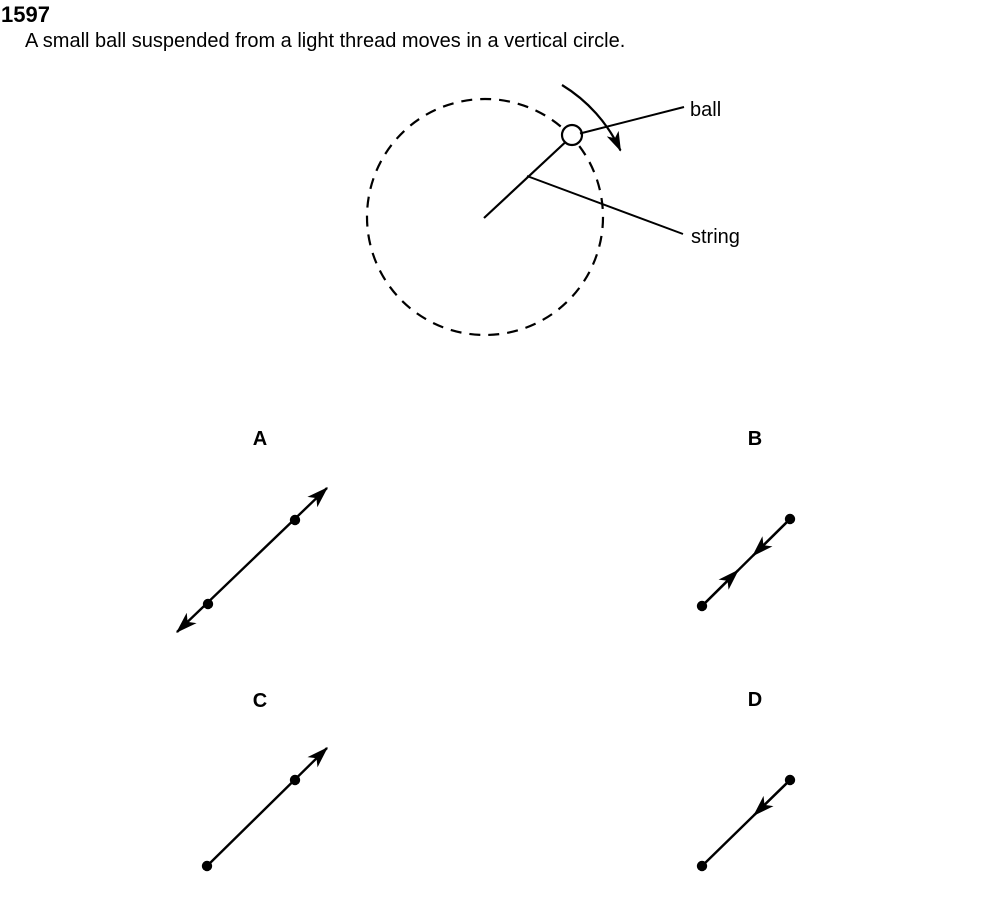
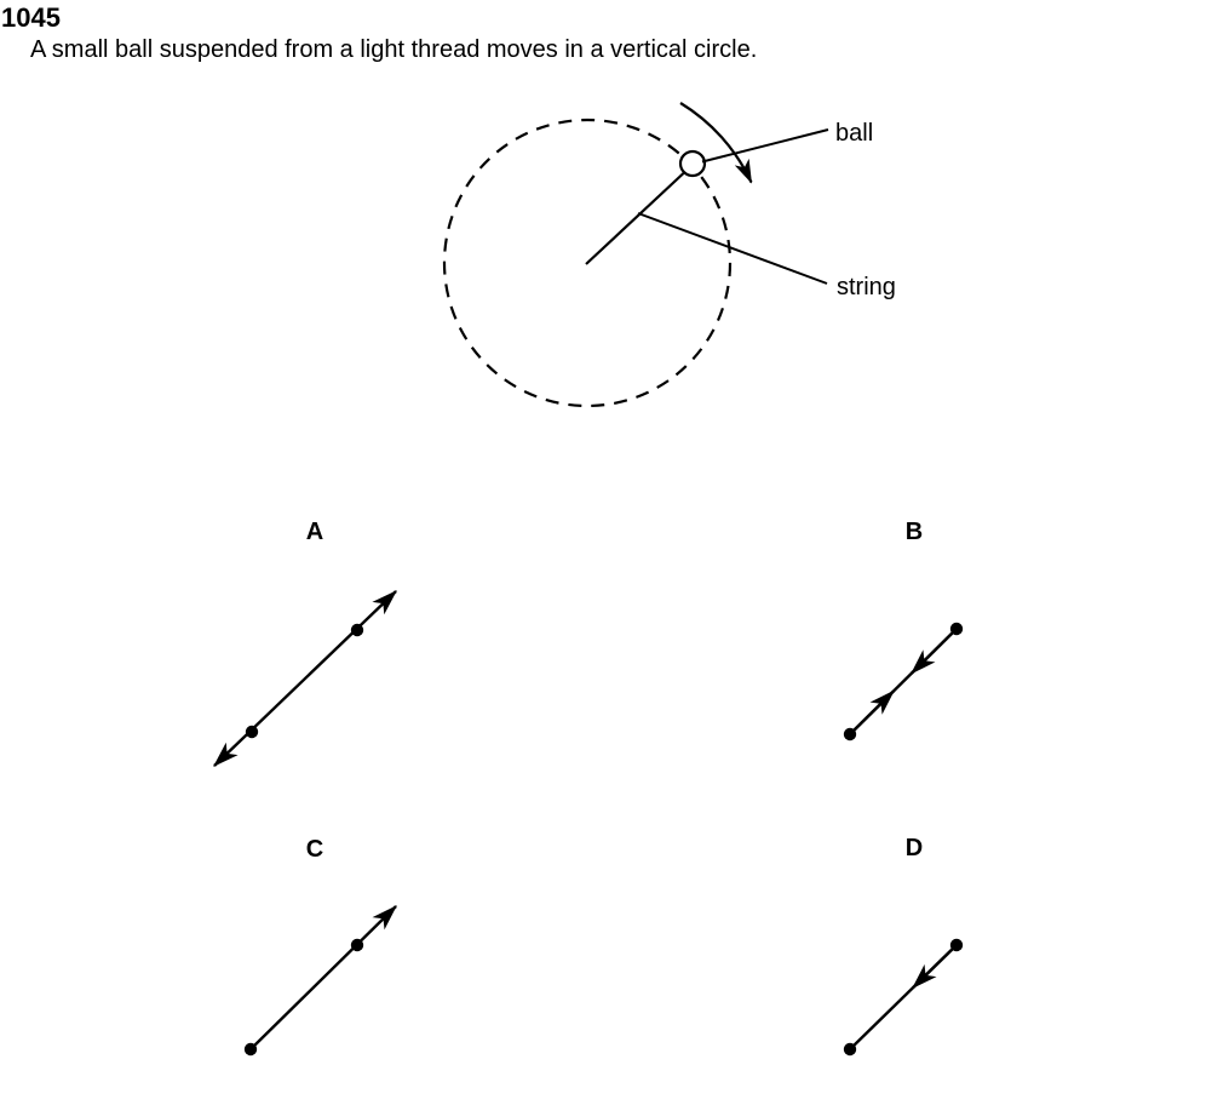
- 1597
+ 1045
  A small ball suspended from a light thread moves in a vertical circle.
  ball
  string
  A
  B
  C
  D
